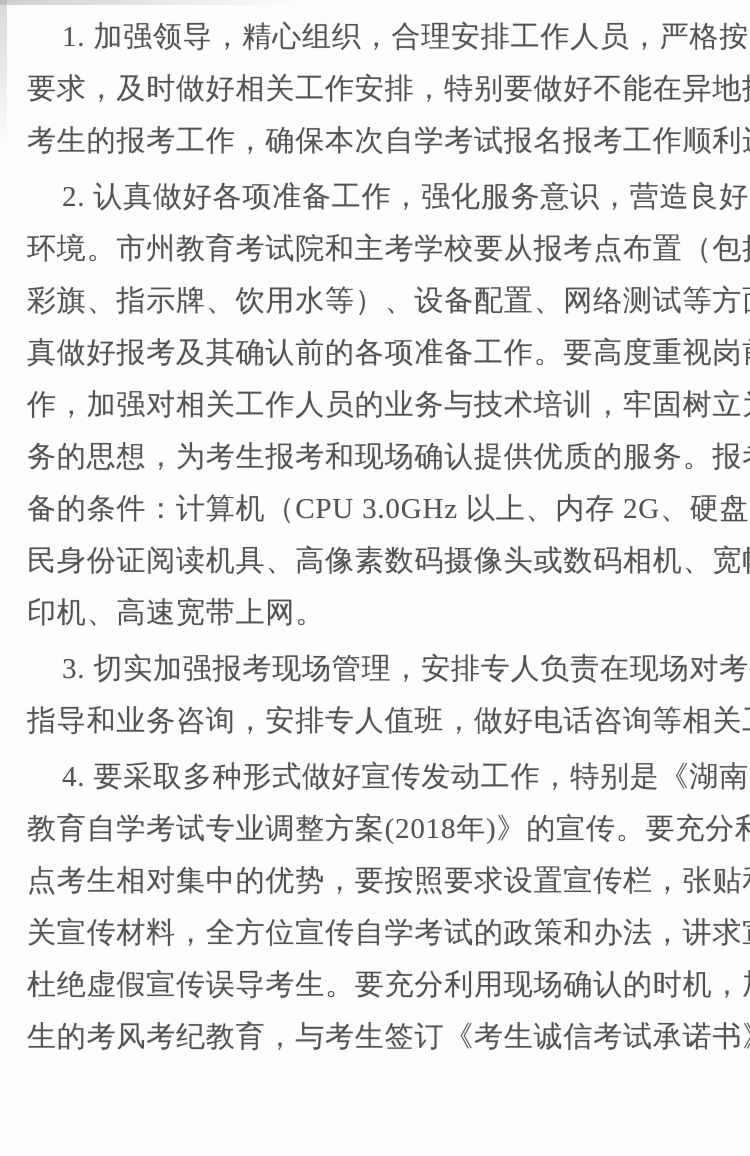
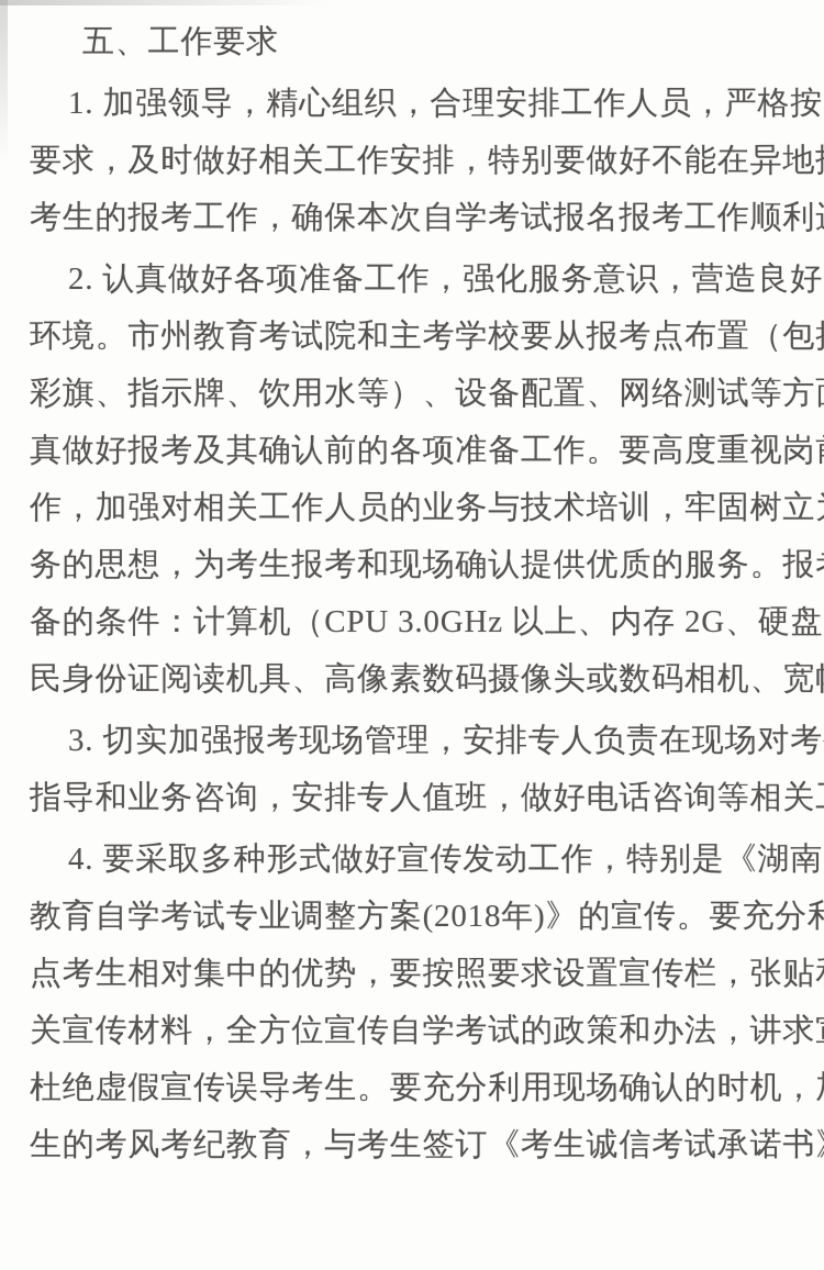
+ 五、工作要求
  1. 加强领导，精心组织，合理安排工作人员，严格按
  要求，及时做好相关工作安排，特别要做好不能在异地
  考生的报考工作，确保本次自学考试报名报考工作顺利
  2. 认真做好各项准备工作，强化服务意识，营造良好
  环境。市州教育考试院和主考学校要从报考点布置（包
  彩旗、指示牌、饮用水等）、设备配置、网络测试等方
  真做好报考及其确认前的各项准备工作。要高度重视岗
  作，加强对相关工作人员的业务与技术培训，牢固树立
  务的思想，为考生报考和现场确认提供优质的服务。报
  备的条件：计算机（CPU 3.0GHz 以上、内存 2G、硬盘
  民身份证阅读机具、高像素数码摄像头或数码相机、宽
- 印机、高速宽带上网。
  3. 切实加强报考现场管理，安排专人负责在现场对考
  指导和业务咨询，安排专人值班，做好电话咨询等相关
  4. 要采取多种形式做好宣传发动工作，特别是《湖南
  教育自学考试专业调整方案(2018年)》的宣传。要充分
  点考生相对集中的优势，要按照要求设置宣传栏，张贴
  关宣传材料，全方位宣传自学考试的政策和办法，讲求
  杜绝虚假宣传误导考生。要充分利用现场确认的时机，
  生的考风考纪教育，与考生签订《考生诚信考试承诺书
